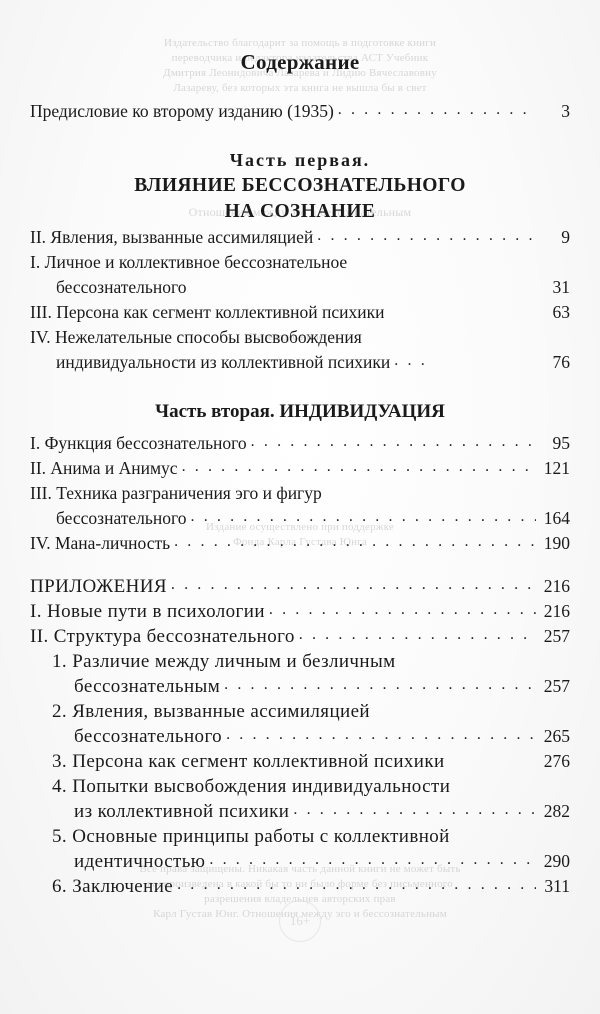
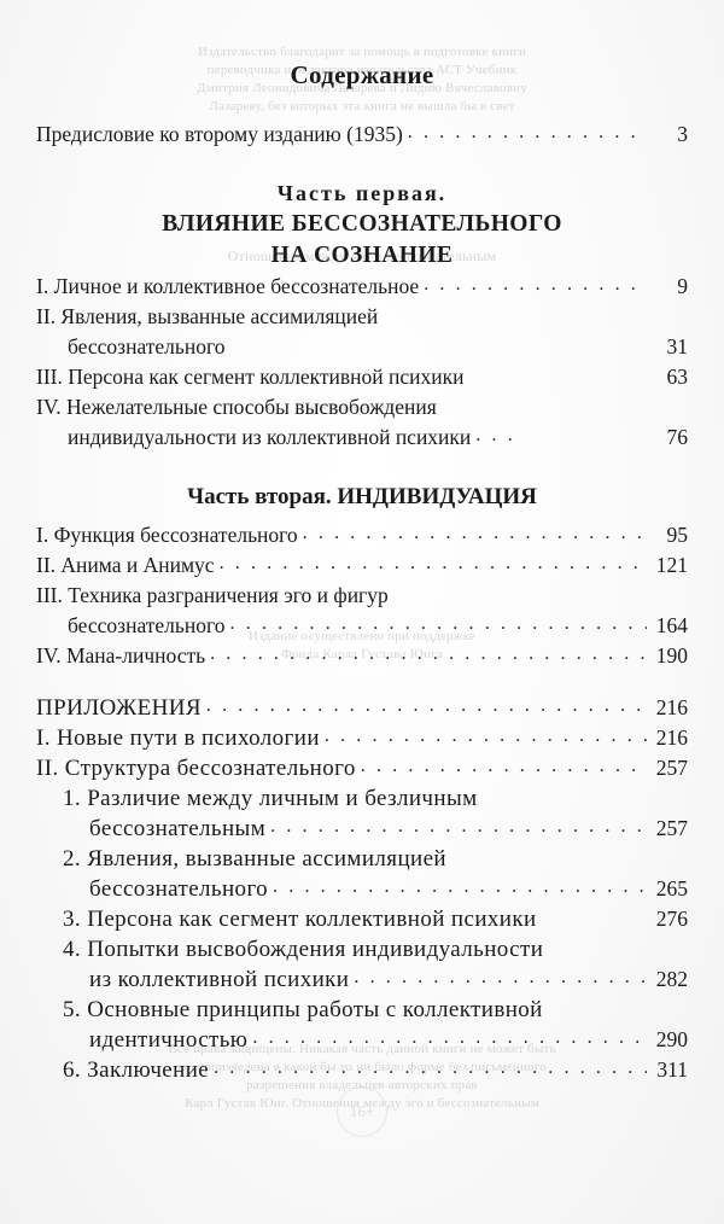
  Издательство благодарит за помощь в подготовке книги
  переводчика и редактора издательства АСТ Учебник
  Дмитрия Леонидовича Лазарева и Лидию Вячеславовну
  Лазареву, без которых эта книга не вышла бы в свет
  Отношения между эго и бессознательным
  Перевод с немецкого
  Издание осуществлено при поддержке
  Фонда Карла Густава Юнга
  Все права защищены. Никакая часть данной книги не может быть
  воспроизведена в какой бы то ни было форме без письменного
  разрешения владельцев авторских прав
  Карл Густав Юнг. Отношения между эго и бессознательным
  Содержание
  Предисловие ко второму изданию (1935)
  3
  Часть первая.
  ВЛИЯНИЕ БЕССОЗНАТЕЛЬНОГО
  НА СОЗНАНИЕ
- II. Явления, вызванные ассимиляцией
+ I. Личное и коллективное бессознательное
  9
- I. Личное и коллективное бессознательное
+ II. Явления, вызванные ассимиляцией
  бессознательного
  31
  III. Персона как сегмент коллективной психики
  63
  IV. Нежелательные способы высвобождения
  индивидуальности из коллективной психики
  . . .
  76
  Часть вторая. ИНДИВИДУАЦИЯ
  I. Функция бессознательного
  95
  II. Анима и Анимус
  121
  III. Техника разграничения эго и фигур
  бессознательного
  164
  IV. Мана-личность
  190
  ПРИЛОЖЕНИЯ
  216
  I. Новые пути в психологии
  216
  II. Структура бессознательного
  257
  1. Различие между личным и безличным
  бессознательным
  257
  2. Явления, вызванные ассимиляцией
  бессознательного
  265
  3. Персона как сегмент коллективной психики
  276
  4. Попытки высвобождения индивидуальности
  из коллективной психики
  282
  5. Основные принципы работы с коллективной
  идентичностью
  290
  6. Заключение
  . . . . . . . . . . . . . . . . . . . . . . . . . . .
  311
  16+
